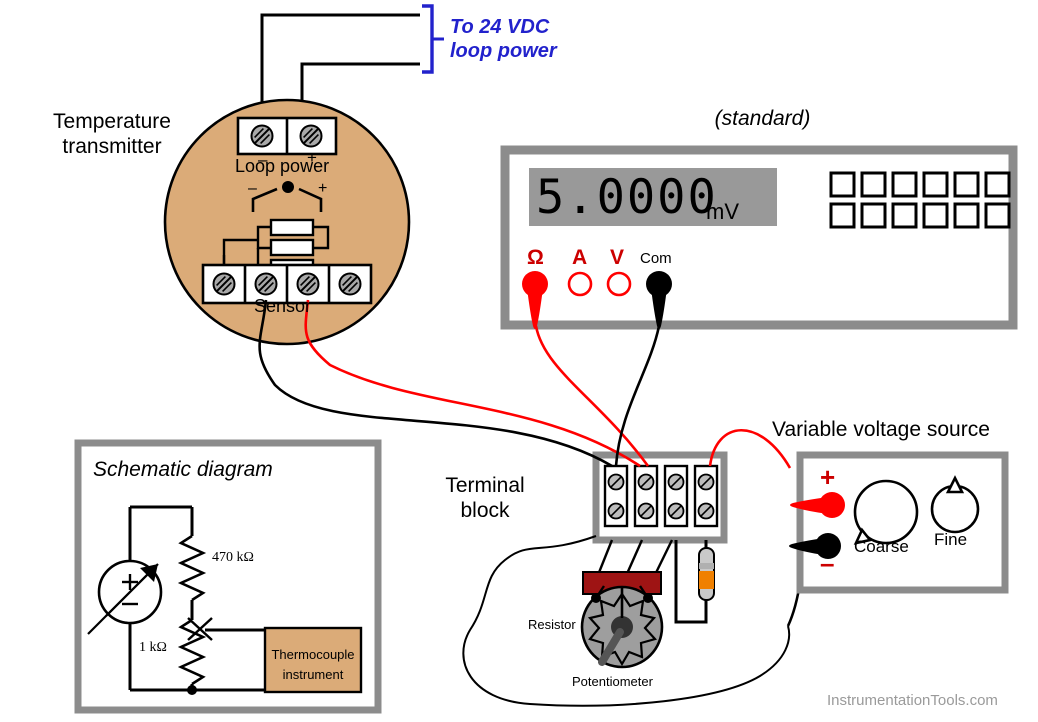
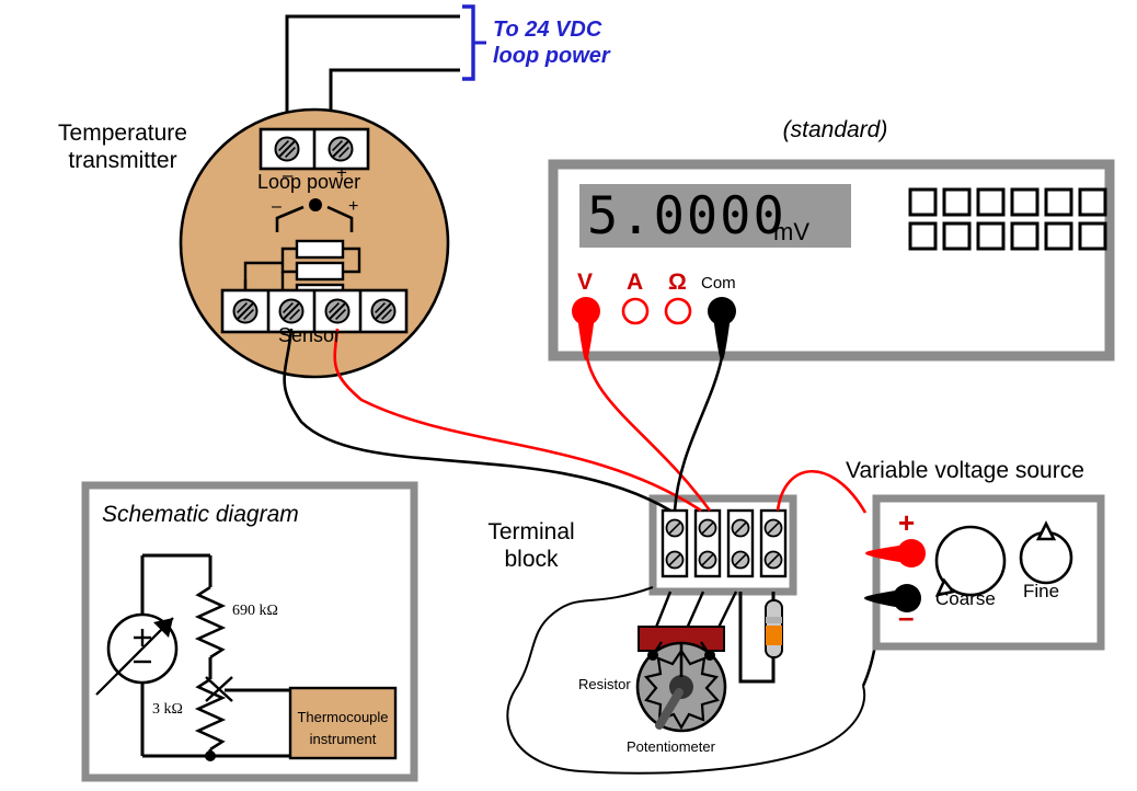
  To 24 VDC
  loop power
  Temperature
  transmitter
  (standard)
  5.0000
  mV
- Ω
+ V
  A
- V
+ Ω
  Com
  Loop power
  –
  +
  –
  +
  Sensor
  Terminal
  block
  Resistor
  Potentiometer
  Variable voltage source
  +
  –
  Coarse
  Fine
  Schematic diagram
- 470 kΩ
+ 690 kΩ
- 1 kΩ
+ 3 kΩ
  Thermocouple
  instrument
- InstrumentationTools.com
